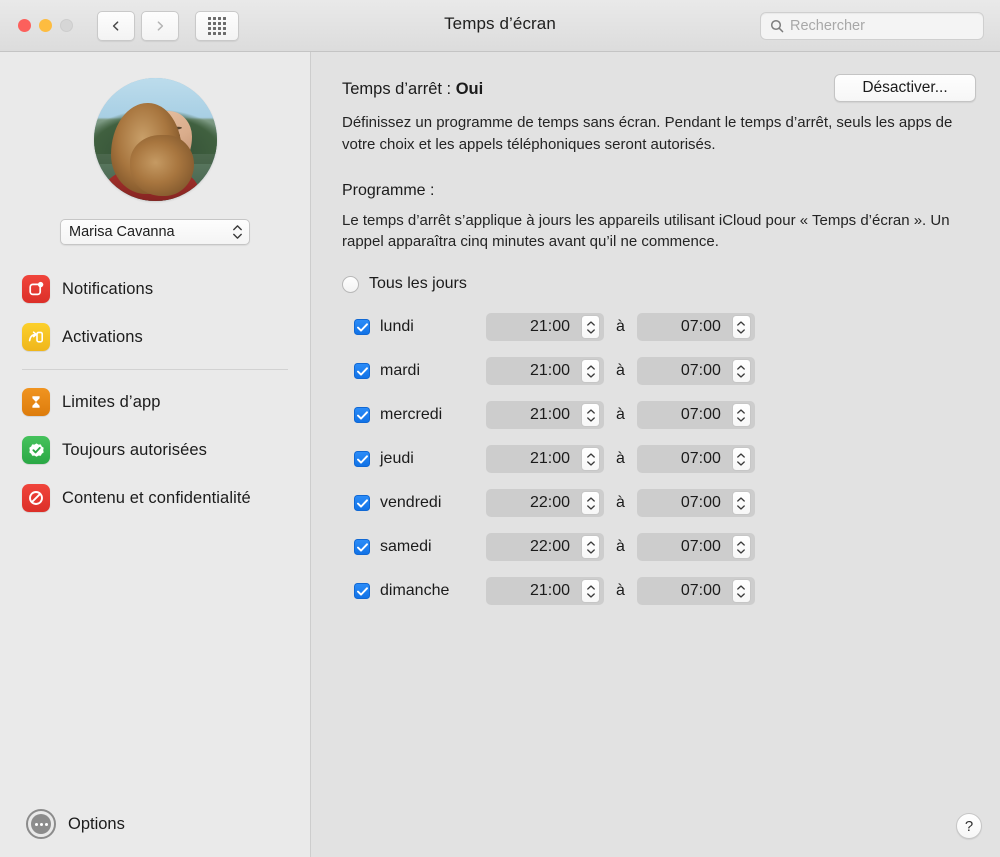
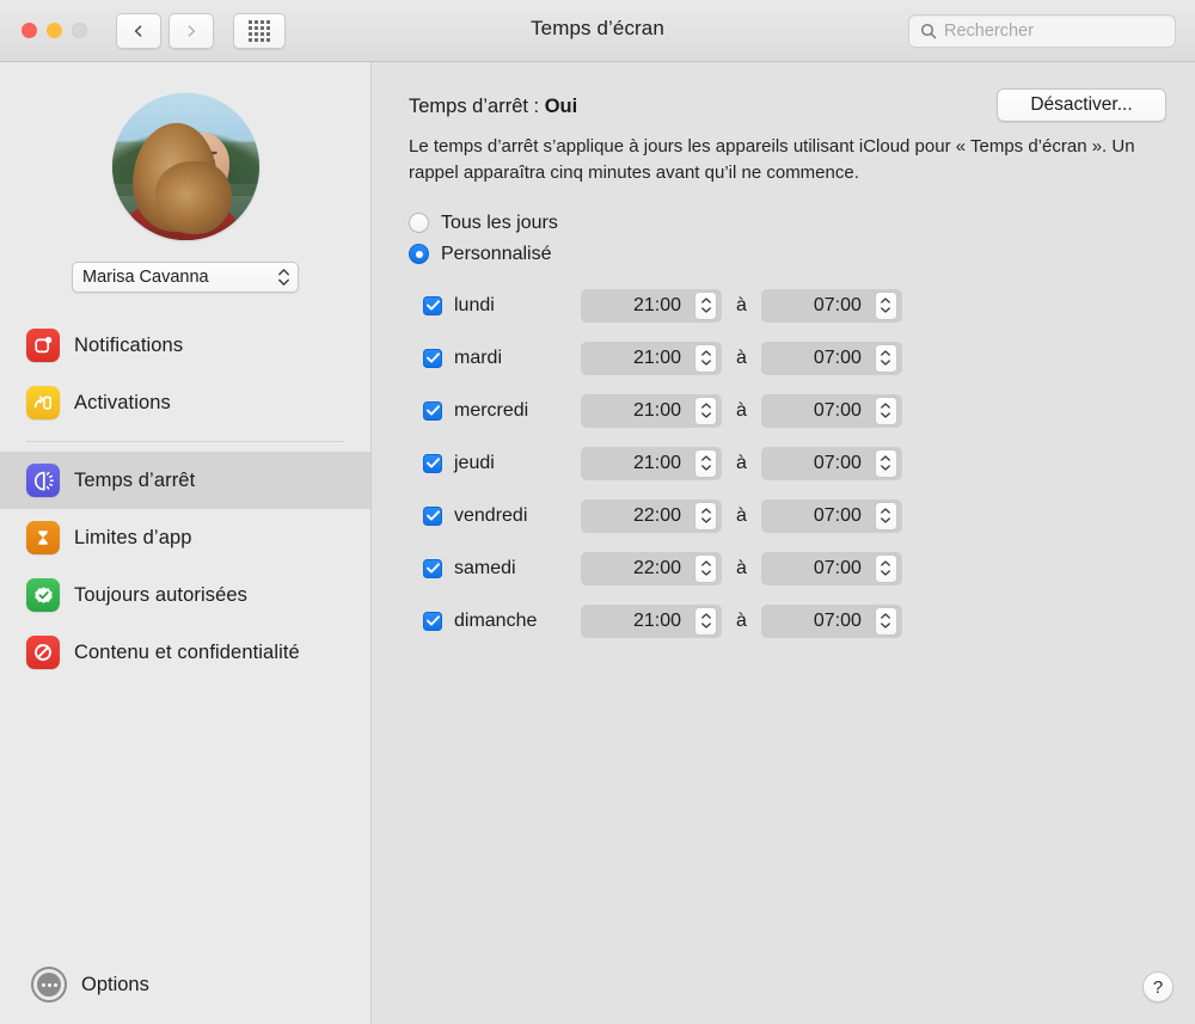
  Temps d’écran
  Rechercher
  Marisa Cavanna
  Notifications
  Activations
+ Temps d’arrêt
  Limites d’app
  Toujours autorisées
  Contenu et confidentialité
  Options
  Temps d’arrêt : Oui
  Désactiver...
- Définissez un programme de temps sans écran. Pendant le temps d’arrêt, seuls les apps de votre choix et les appels téléphoniques seront autorisés.
- Programme :
  Le temps d’arrêt s’applique à jours les appareils utilisant iCloud pour « Temps d’écran ». Un rappel apparaîtra cinq minutes avant qu’il ne commence.
  Tous les jours
+ Personnalisé
  lundi
  21:00
  à
  07:00
  mardi
  21:00
  à
  07:00
  mercredi
  21:00
  à
  07:00
  jeudi
  21:00
  à
  07:00
  vendredi
  22:00
  à
  07:00
  samedi
  22:00
  à
  07:00
  dimanche
  21:00
  à
  07:00
  ?
